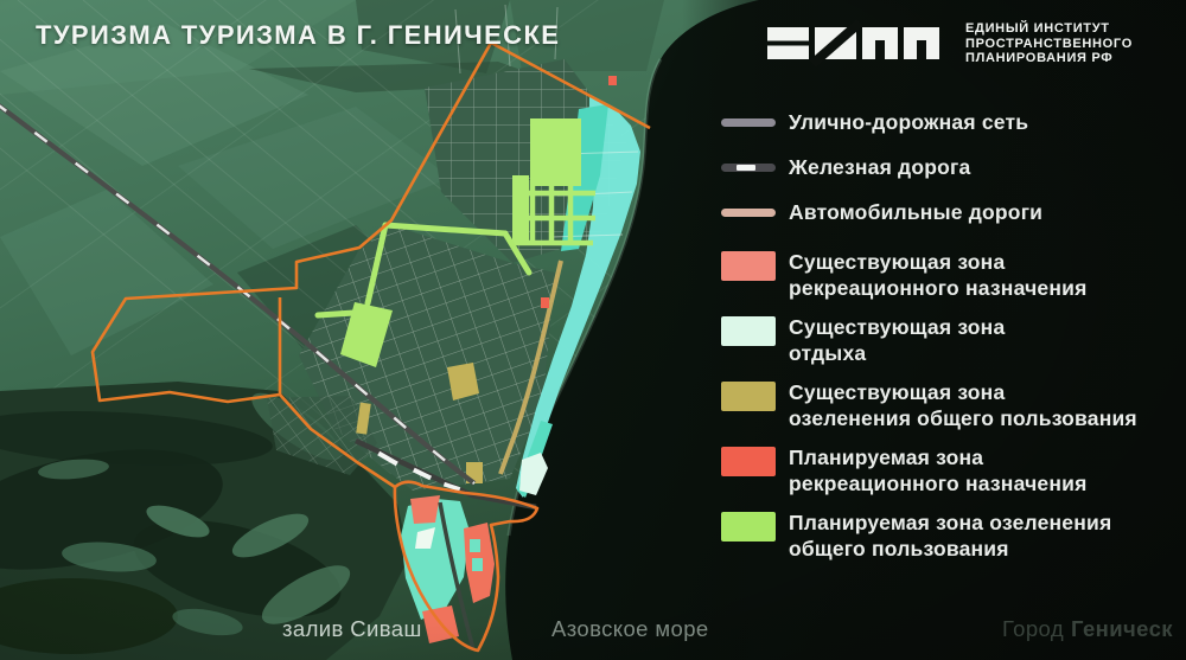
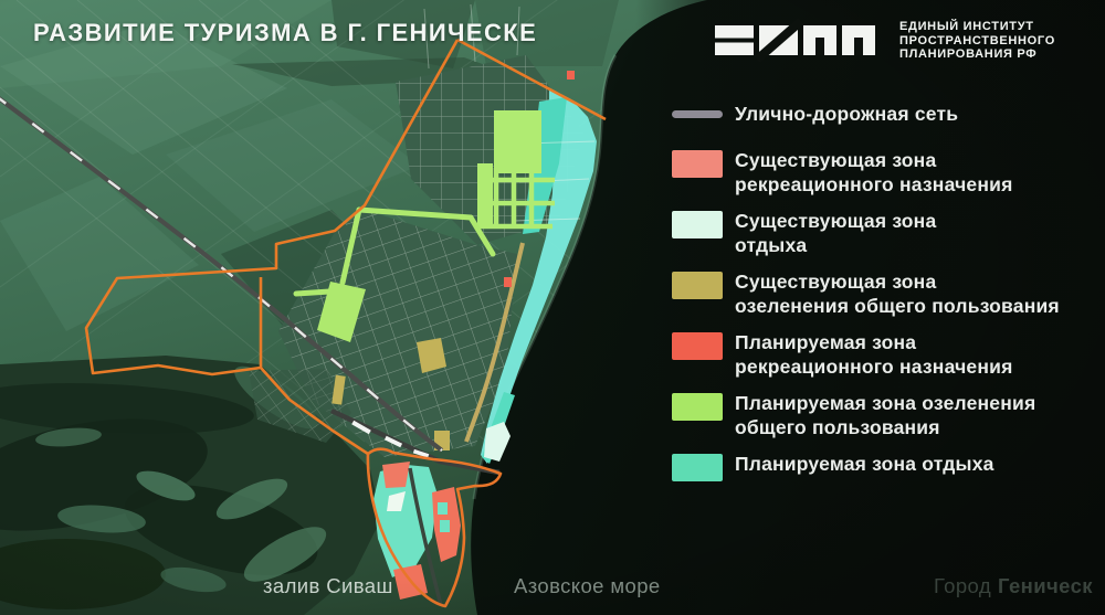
- ТУРИЗМА ТУРИЗМА В Г. ГЕНИЧЕСКЕ
+ РАЗВИТИЕ ТУРИЗМА В Г. ГЕНИЧЕСКЕ
  ЕДИНЫЙ ИНСТИТУТ
  ПРОСТРАНСТВЕННОГО
  ПЛАНИРОВАНИЯ РФ
  Улично-дорожная сеть
- Железная дорога
- Автомобильные дороги
  Существующая зона
  рекреационного назначения
  Существующая зона
  отдыха
  Существующая зона
  озеленения общего пользования
  Планируемая зона
  рекреационного назначения
  Планируемая зона озеленения
  общего пользования
+ Планируемая зона отдыха
  залив Сиваш
  Азовское море
  Город Геническ
